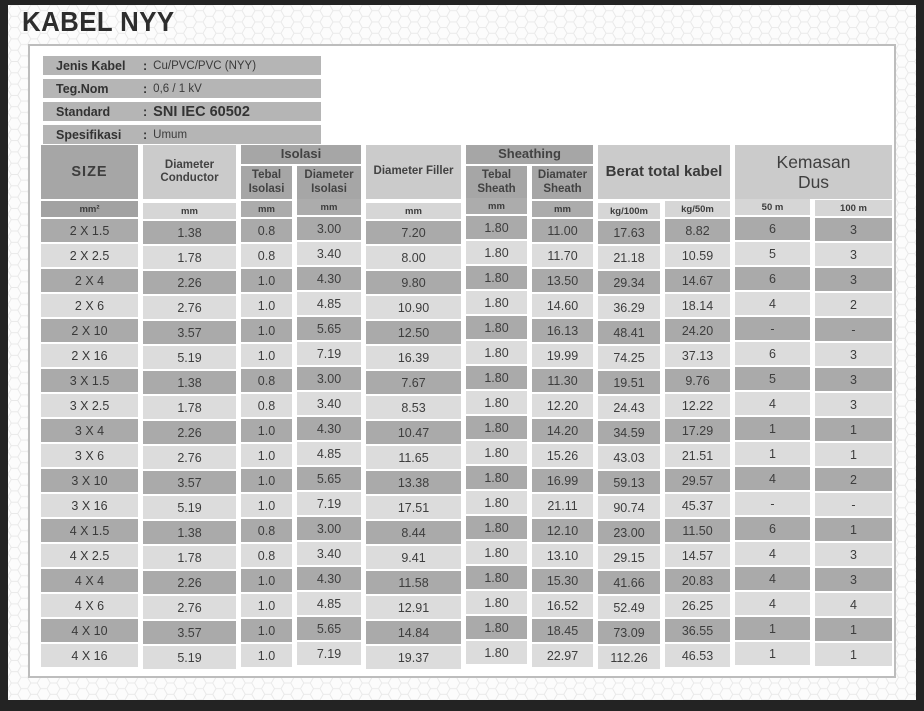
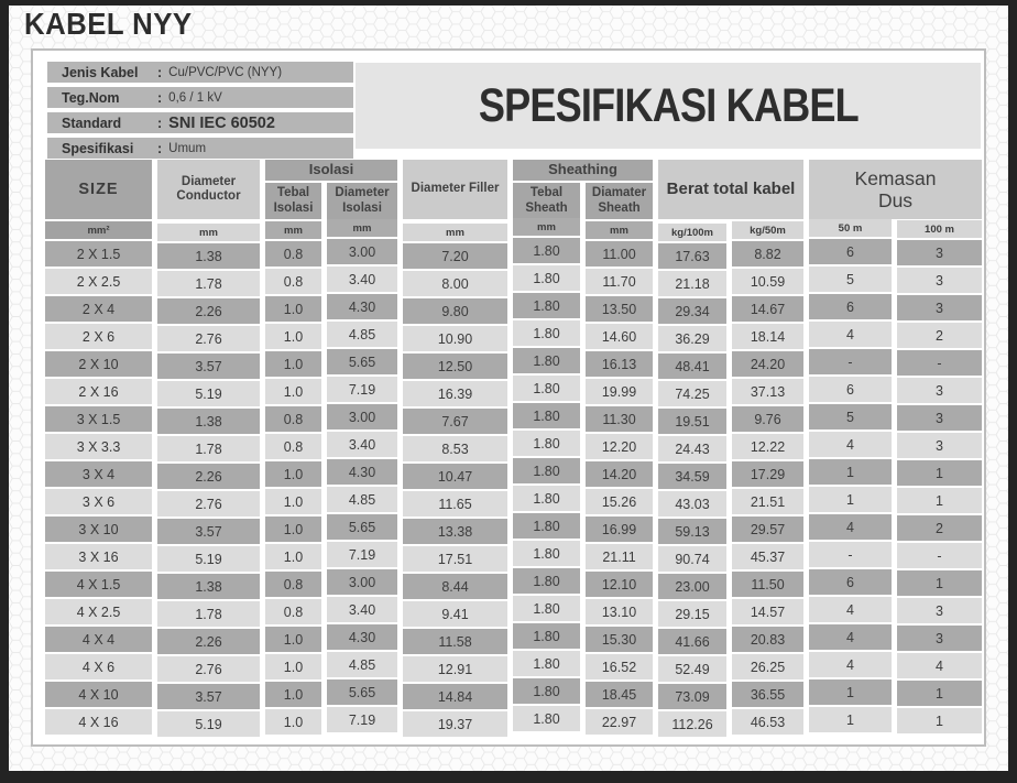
  KABEL NYY
  Jenis Kabel
  :
  Cu/PVC/PVC (NYY)
  Teg.Nom
  :
  0,6 / 1 kV
  Standard
  :
  SNI IEC 60502
  Spesifikasi
  :
  Umum
+ SPESIFIKASI KABEL
  SIZE	Diameter Conductor	Isolasi	Diameter Filler	Sheathing	Berat total kabel	Kemasan Dus
  Tebal Isolasi	Diameter Isolasi	Tebal Sheath	Diamater Sheath
  mm²	mm	mm	mm	mm	mm	mm	kg/100m	kg/50m	50 m	100 m
  2 X 1.5	1.38	0.8	3.00	7.20	1.80	11.00	17.63	8.82	6	3
  2 X 2.5	1.78	0.8	3.40	8.00	1.80	11.70	21.18	10.59	5	3
  2 X 4	2.26	1.0	4.30	9.80	1.80	13.50	29.34	14.67	6	3
  2 X 6	2.76	1.0	4.85	10.90	1.80	14.60	36.29	18.14	4	2
  2 X 10	3.57	1.0	5.65	12.50	1.80	16.13	48.41	24.20	-	-
  2 X 16	5.19	1.0	7.19	16.39	1.80	19.99	74.25	37.13	6	3
  3 X 1.5	1.38	0.8	3.00	7.67	1.80	11.30	19.51	9.76	5	3
- 3 X 2.5	1.78	0.8	3.40	8.53	1.80	12.20	24.43	12.22	4	3
+ 3 X 3.3	1.78	0.8	3.40	8.53	1.80	12.20	24.43	12.22	4	3
  3 X 4	2.26	1.0	4.30	10.47	1.80	14.20	34.59	17.29	1	1
  3 X 6	2.76	1.0	4.85	11.65	1.80	15.26	43.03	21.51	1	1
  3 X 10	3.57	1.0	5.65	13.38	1.80	16.99	59.13	29.57	4	2
  3 X 16	5.19	1.0	7.19	17.51	1.80	21.11	90.74	45.37	-	-
  4 X 1.5	1.38	0.8	3.00	8.44	1.80	12.10	23.00	11.50	6	1
  4 X 2.5	1.78	0.8	3.40	9.41	1.80	13.10	29.15	14.57	4	3
  4 X 4	2.26	1.0	4.30	11.58	1.80	15.30	41.66	20.83	4	3
  4 X 6	2.76	1.0	4.85	12.91	1.80	16.52	52.49	26.25	4	4
  4 X 10	3.57	1.0	5.65	14.84	1.80	18.45	73.09	36.55	1	1
  4 X 16	5.19	1.0	7.19	19.37	1.80	22.97	112.26	46.53	1	1
